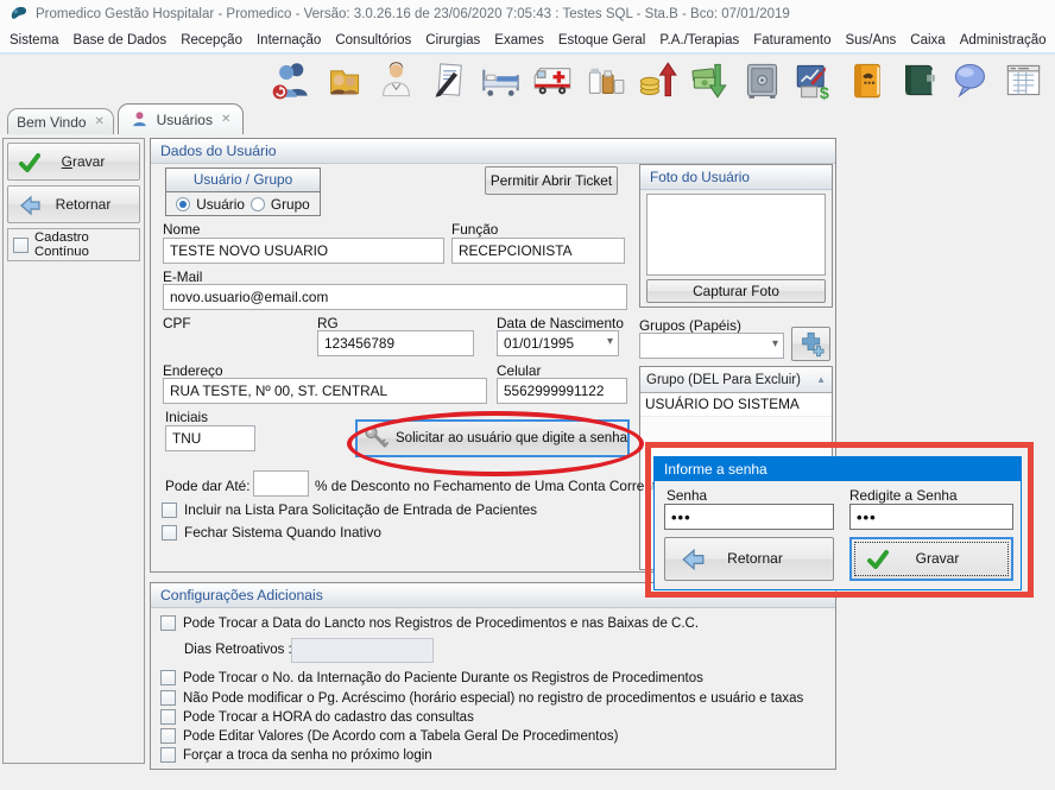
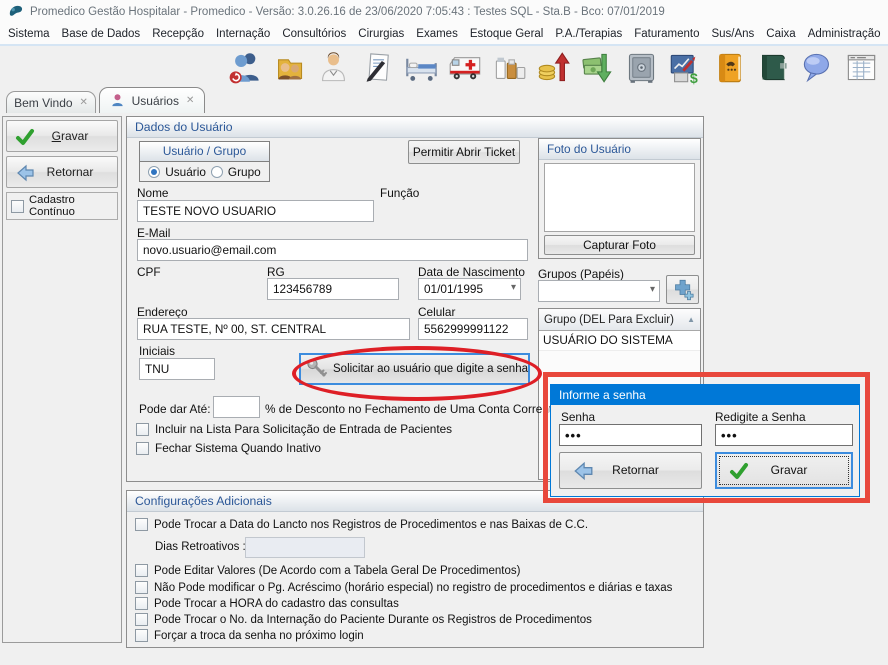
  Promedico Gestão Hospitalar - Promedico - Versão: 3.0.26.16 de 23/06/2020 7:05:43 : Testes SQL - Sta.B - Bco: 07/01/2019
  Sistema
  Base de Dados
  Recepção
  Internação
  Consultórios
  Cirurgias
  Exames
  Estoque Geral
  P.A./Terapias
  Faturamento
  Sus/Ans
  Caixa
  Administração
  $
  Bem Vindo
  ✕
  Usuários
  ✕
  Gravar
  Retornar
  Cadastro Contínuo
  Dados do Usuário
  Usuário / Grupo
  Usuário
  Grupo
  Permitir Abrir Ticket
  Foto do Usuário
  Capturar Foto
  Nome
  TESTE NOVO USUARIO
  Função
- RECEPCIONISTA
  E-Mail
  novo.usuario@email.com
  CPF
  RG
  123456789
  Data de Nascimento
  01/01/1995
  ▾
  Grupos (Papéis)
  ▾
  Endereço
  RUA TESTE, Nº 00, ST. CENTRAL
  Celular
  5562999991122
  Grupo (DEL Para Excluir)
  ▲
  USUÁRIO DO SISTEMA
  Iniciais
  TNU
  Solicitar ao usuário que digite a senha
  Pode dar Até:
  % de Desconto no Fechamento de Uma Conta Corren
  Incluir na Lista Para Solicitação de Entrada de Pacientes
  Fechar Sistema Quando Inativo
  Configurações Adicionais
  Pode Trocar a Data do Lancto nos Registros de Procedimentos e nas Baixas de C.C.
  Dias Retroativos
- Pode Trocar o No. da Internação do Paciente Durante os Registros de Procedimentos
+ Pode Editar Valores (De Acordo com a Tabela Geral De Procedimentos)
- Não Pode modificar o Pg. Acréscimo (horário especial) no registro de procedimentos e usuário e taxas
+ Não Pode modificar o Pg. Acréscimo (horário especial) no registro de procedimentos e diárias e taxas
  Pode Trocar a HORA do cadastro das consultas
- Pode Editar Valores (De Acordo com a Tabela Geral De Procedimentos)
+ Pode Trocar o No. da Internação do Paciente Durante os Registros de Procedimentos
  Forçar a troca da senha no próximo login
  Informe a senha
  Senha
  Redigite a Senha
  •••
  •••
  Retornar
  Gravar
